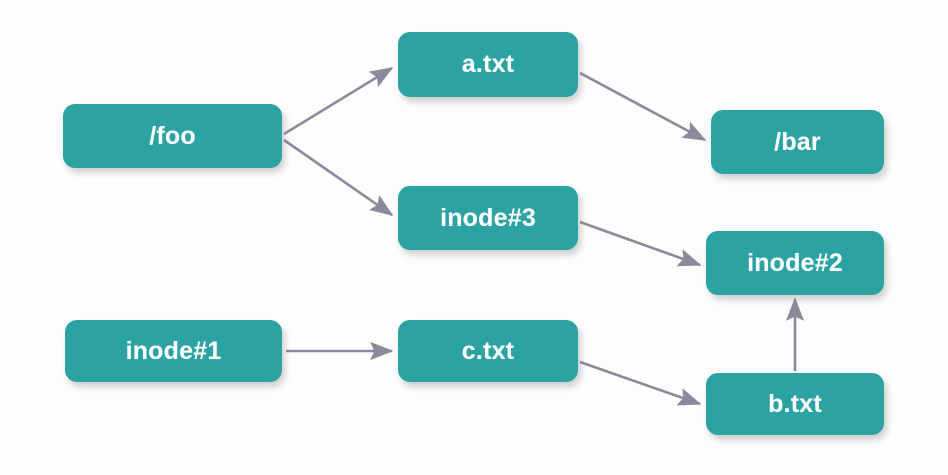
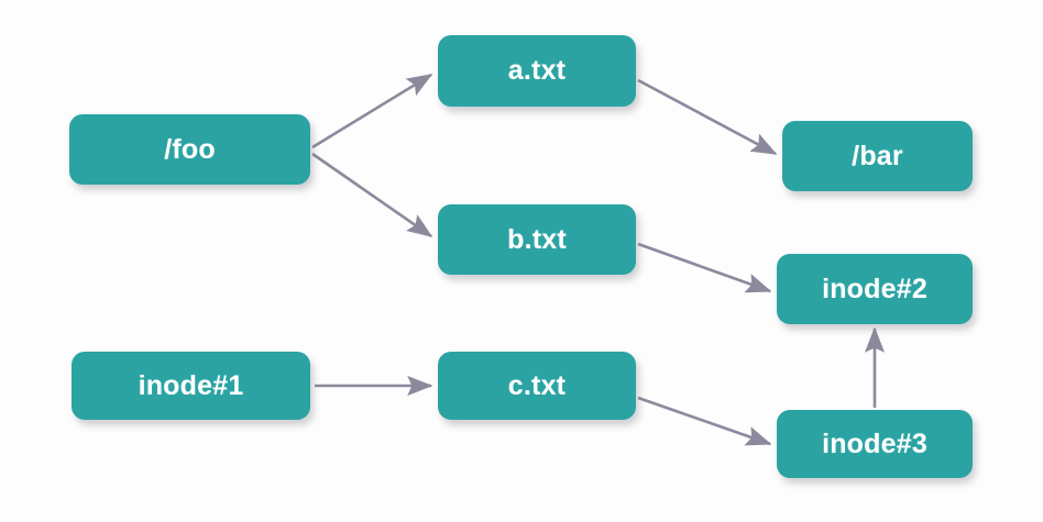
  /foo
  inode#1
  a.txt
- inode#3
+ b.txt
  c.txt
  /bar
  inode#2
- b.txt
+ inode#3
